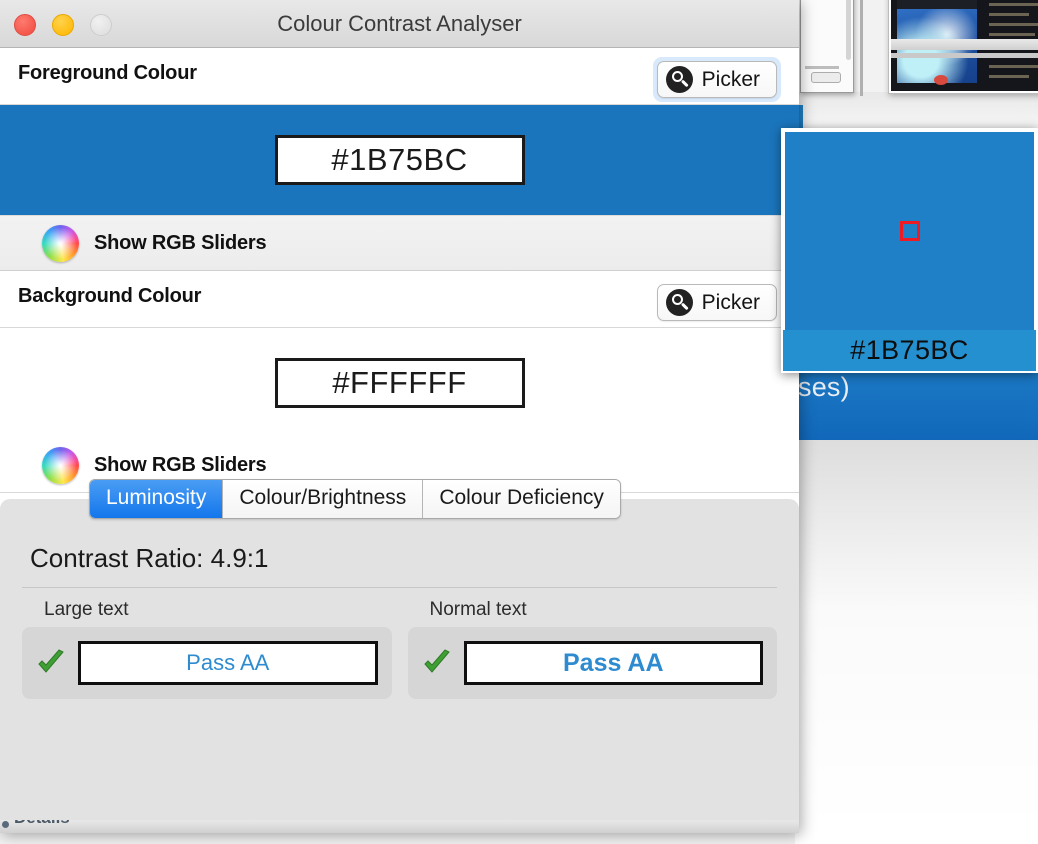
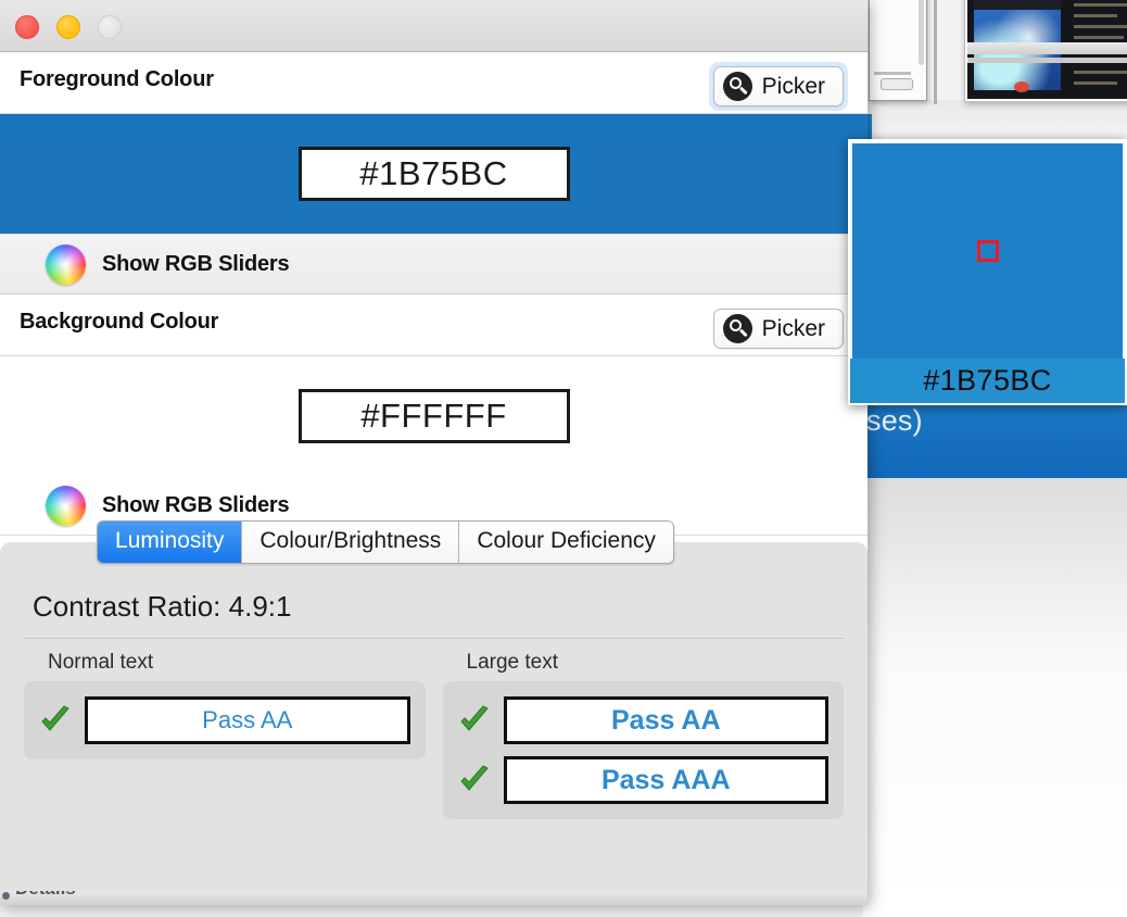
  ses)
- Colour Contrast Analyser
  Foreground Colour
  Picker
  #1B75BC
  Show RGB Sliders
  Background Colour
  Picker
  #FFFFFF
  Show RGB Sliders
  Luminosity
  Colour/Brightness
  Colour Deficiency
  Contrast Ratio: 4.9:1
- Large text
+ Normal text
  Pass AA
- Normal text
+ Large text
  Pass AA
+ Pass AAA
  #1B75BC
